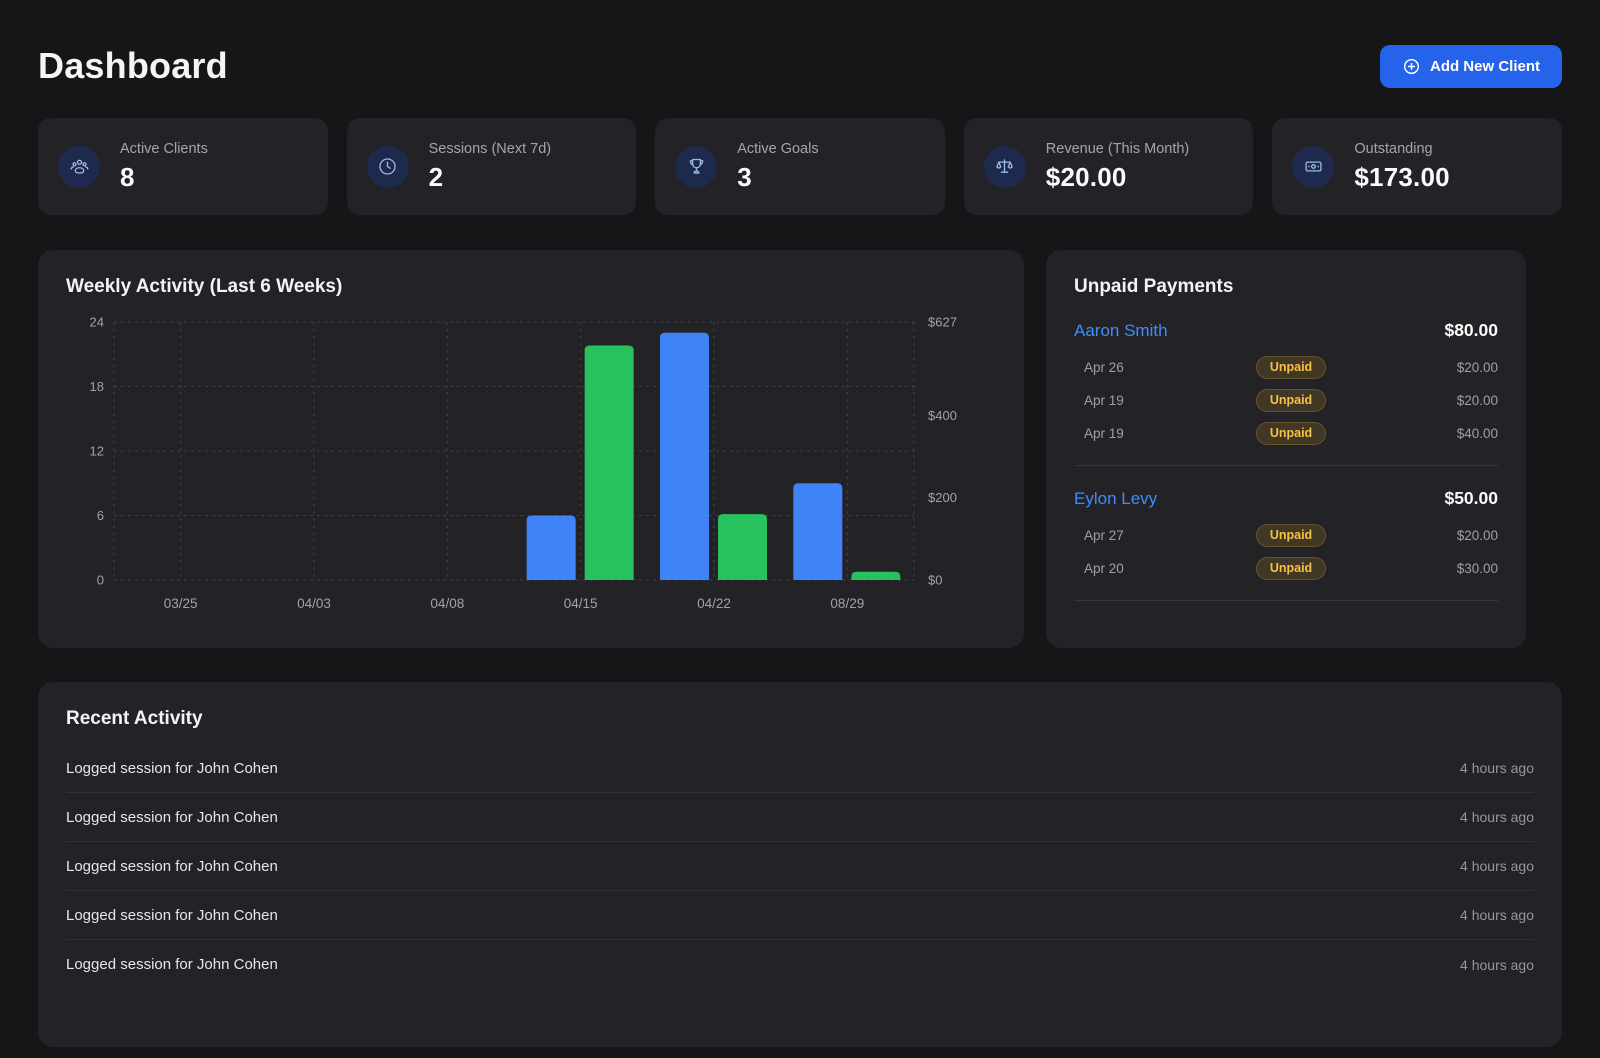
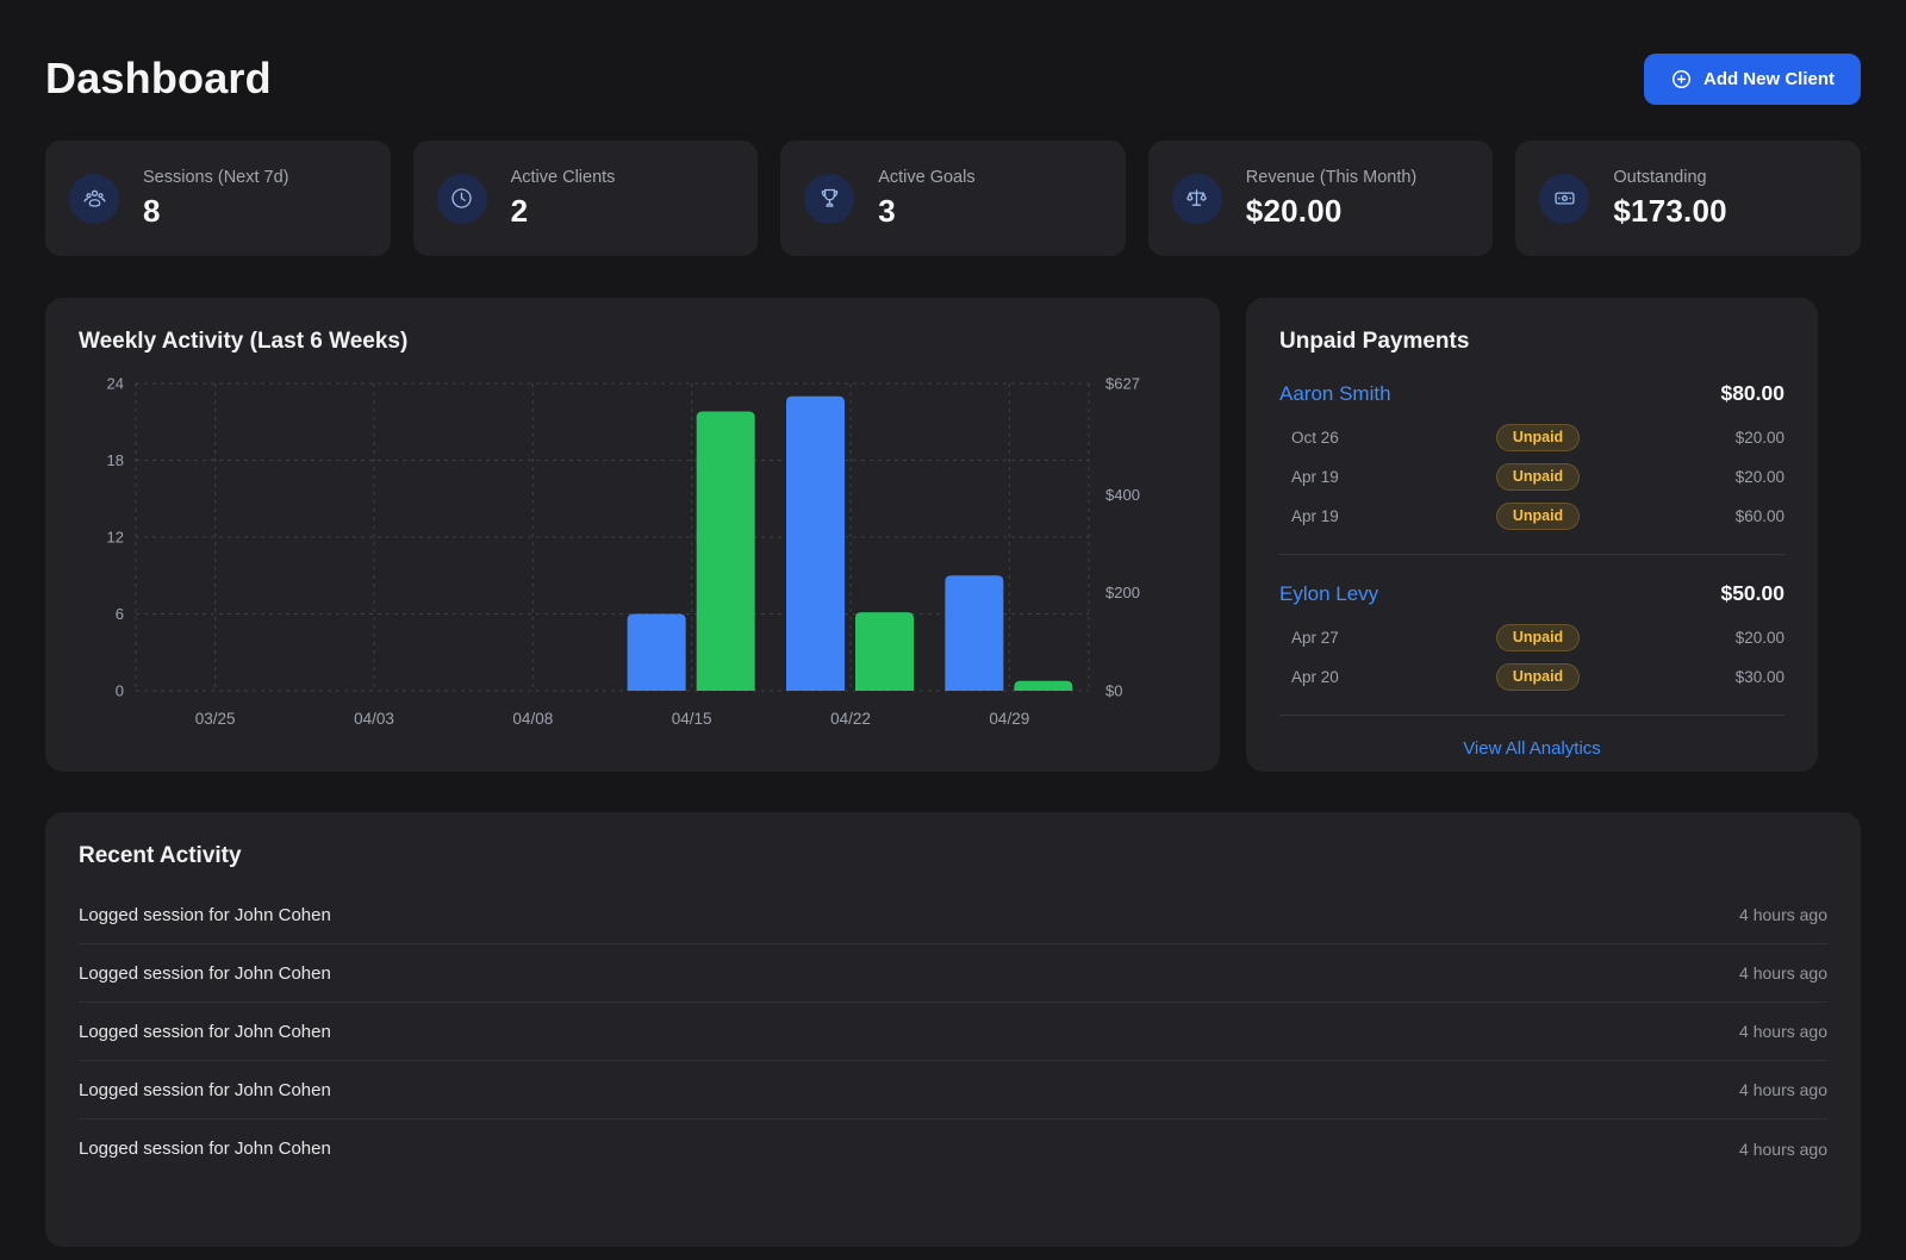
  Dashboard
  Add New Client
- Active Clients
+ Sessions (Next 7d)
  8
- Sessions (Next 7d)
+ Active Clients
  2
  Active Goals
  3
  Revenue (This Month)
  $20.00
  Outstanding
  $173.00
  Weekly Activity (Last 6 Weeks)
  0
  6
  12
  18
  24
  $0
  $200
  $400
  $627
  03/25
  04/03
  04/08
  04/15
  04/22
- 08/29
+ 04/29
  Unpaid Payments
  Aaron Smith
  $80.00
- Apr 26
+ Oct 26
  Unpaid
  $20.00
  Apr 19
  Unpaid
  $20.00
  Apr 19
  Unpaid
- $40.00
+ $60.00
  Eylon Levy
  $50.00
  Apr 27
  Unpaid
  $20.00
  Apr 20
  Unpaid
  $30.00
+ View All Analytics
  Recent Activity
  Logged session for John Cohen
  4 hours ago
  Logged session for John Cohen
  4 hours ago
  Logged session for John Cohen
  4 hours ago
  Logged session for John Cohen
  4 hours ago
  Logged session for John Cohen
  4 hours ago
